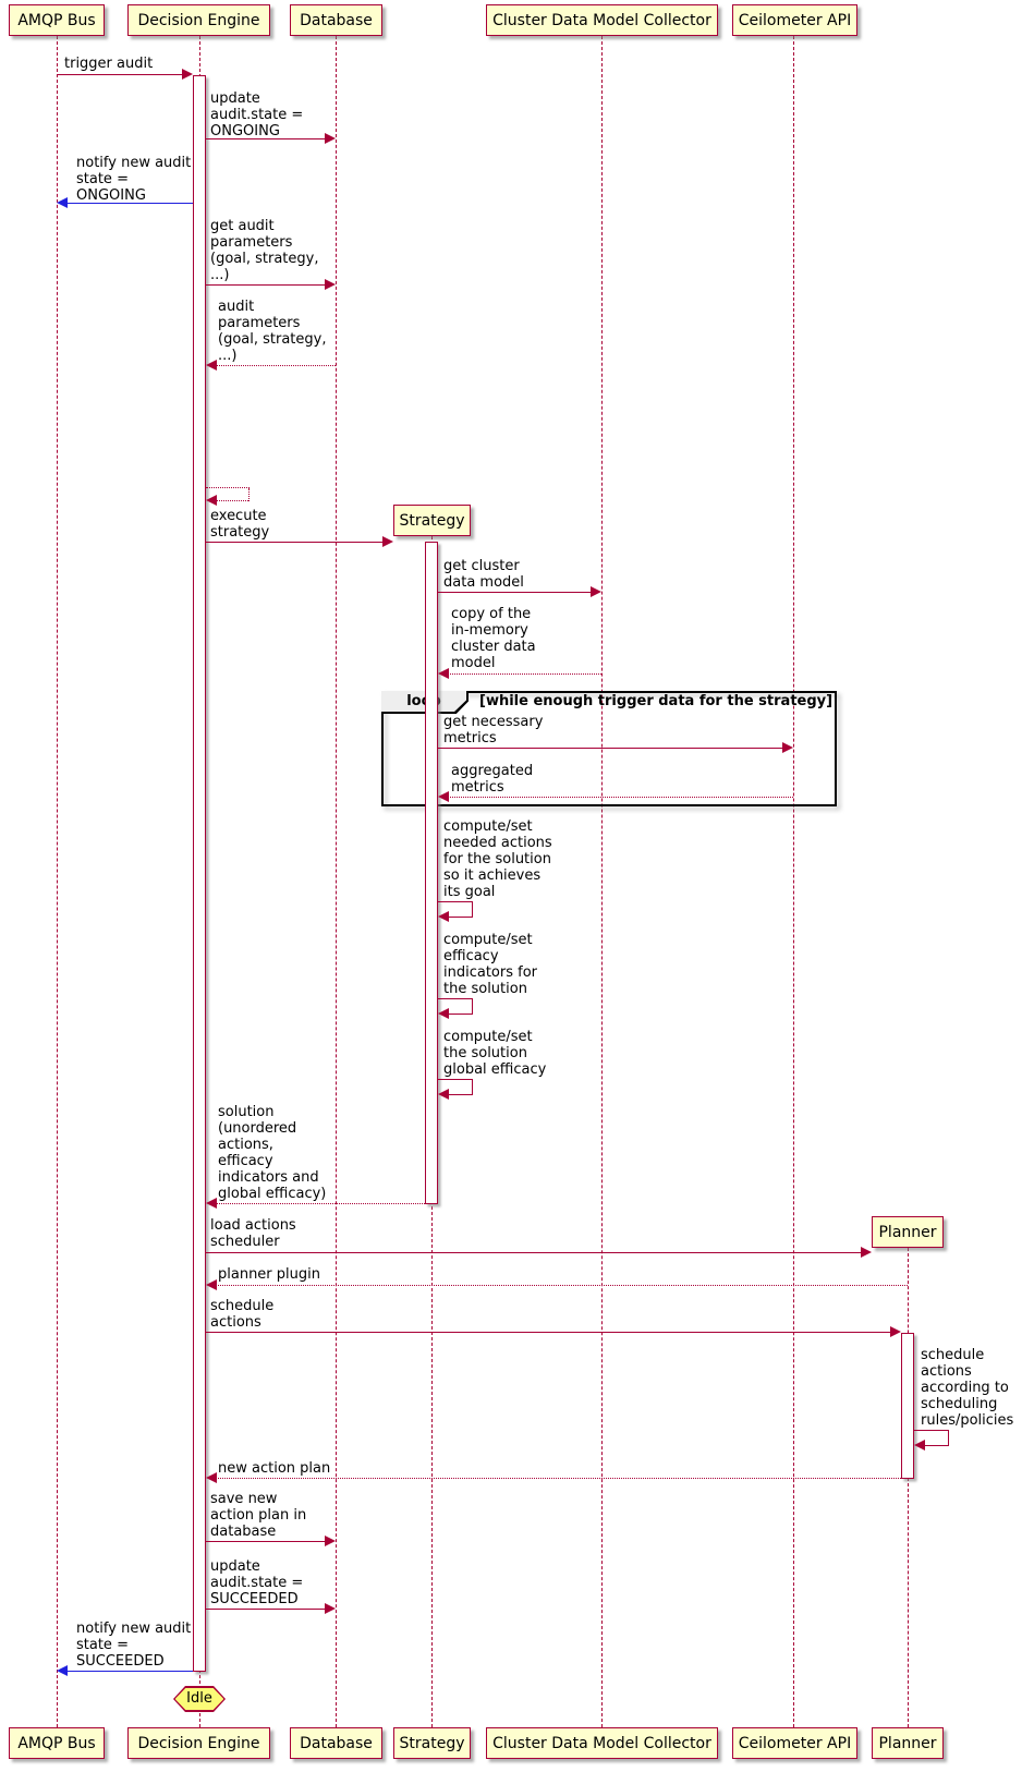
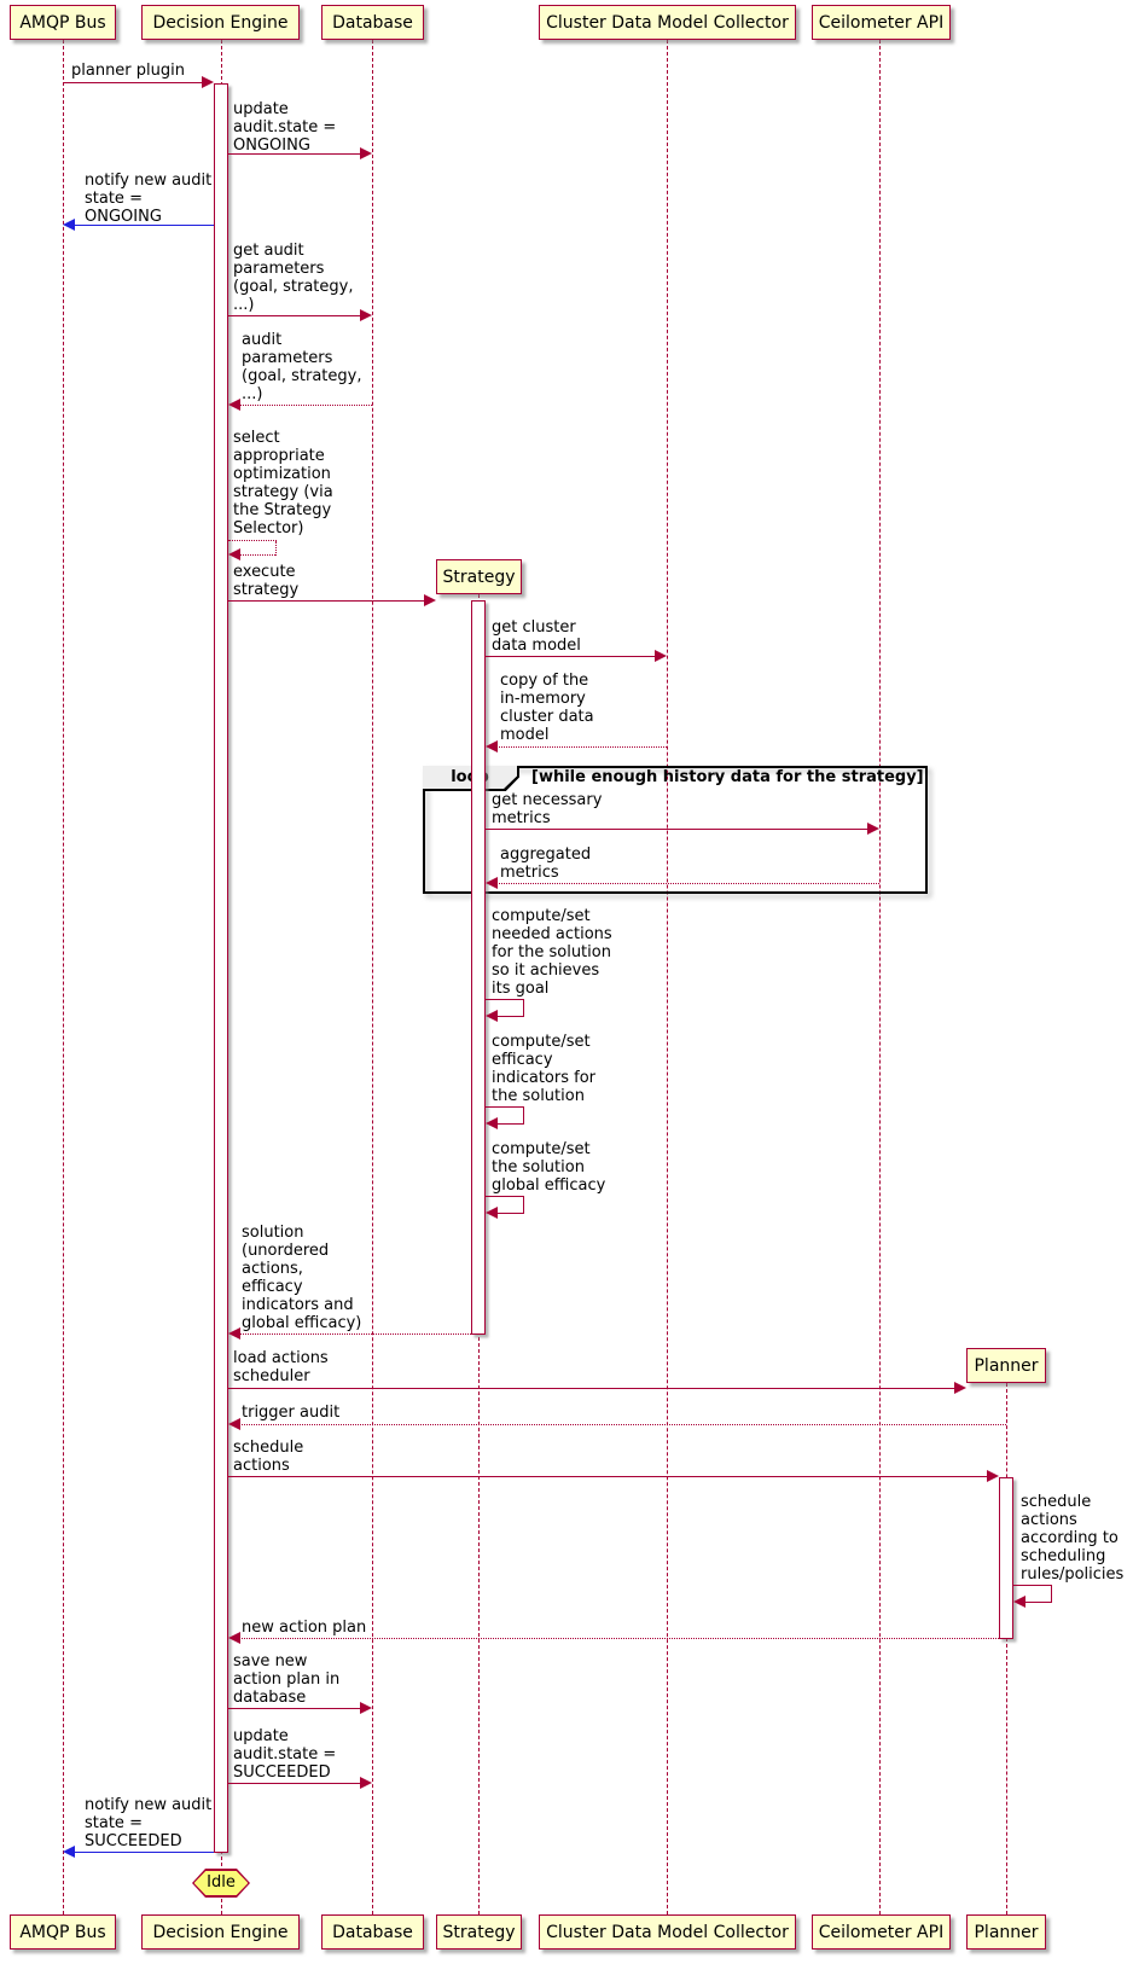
- [while enough trigger data for the strategy]
+ [while enough history data for the strategy]
- trigger audit
+ planner plugin
  update
  audit.state =
  ONGOING
  notify new audit
  state =
  ONGOING
  get audit
  parameters
  (goal, strategy,
  ...)
  audit
  parameters
  (goal, strategy,
  ...)
+ select
+ appropriate
+ optimization
+ strategy (via
+ the Strategy
+ Selector)
  execute
  strategy
  get cluster
  data model
  copy of the
  in-memory
  cluster data
  model
  get necessary
  metrics
  aggregated
  metrics
  compute/set
  needed actions
  for the solution
  so it achieves
  its goal
  compute/set
  efficacy
  indicators for
  the solution
  compute/set
  the solution
  global efficacy
  solution
  (unordered
  actions,
  efficacy
  indicators and
  global efficacy)
  load actions
  scheduler
- planner plugin
+ trigger audit
  schedule
  actions
  schedule
  actions
  according to
  scheduling
  rules/policies
  new action plan
  save new
  action plan in
  database
  update
  audit.state =
  SUCCEEDED
  notify new audit
  state =
  SUCCEEDED
  AMQP Bus
  AMQP Bus
  Decision Engine
  Decision Engine
  Database
  Database
  Strategy
  Strategy
  Cluster Data Model Collector
  Cluster Data Model Collector
  Ceilometer API
  Ceilometer API
  Planner
  Planner
  Idle
